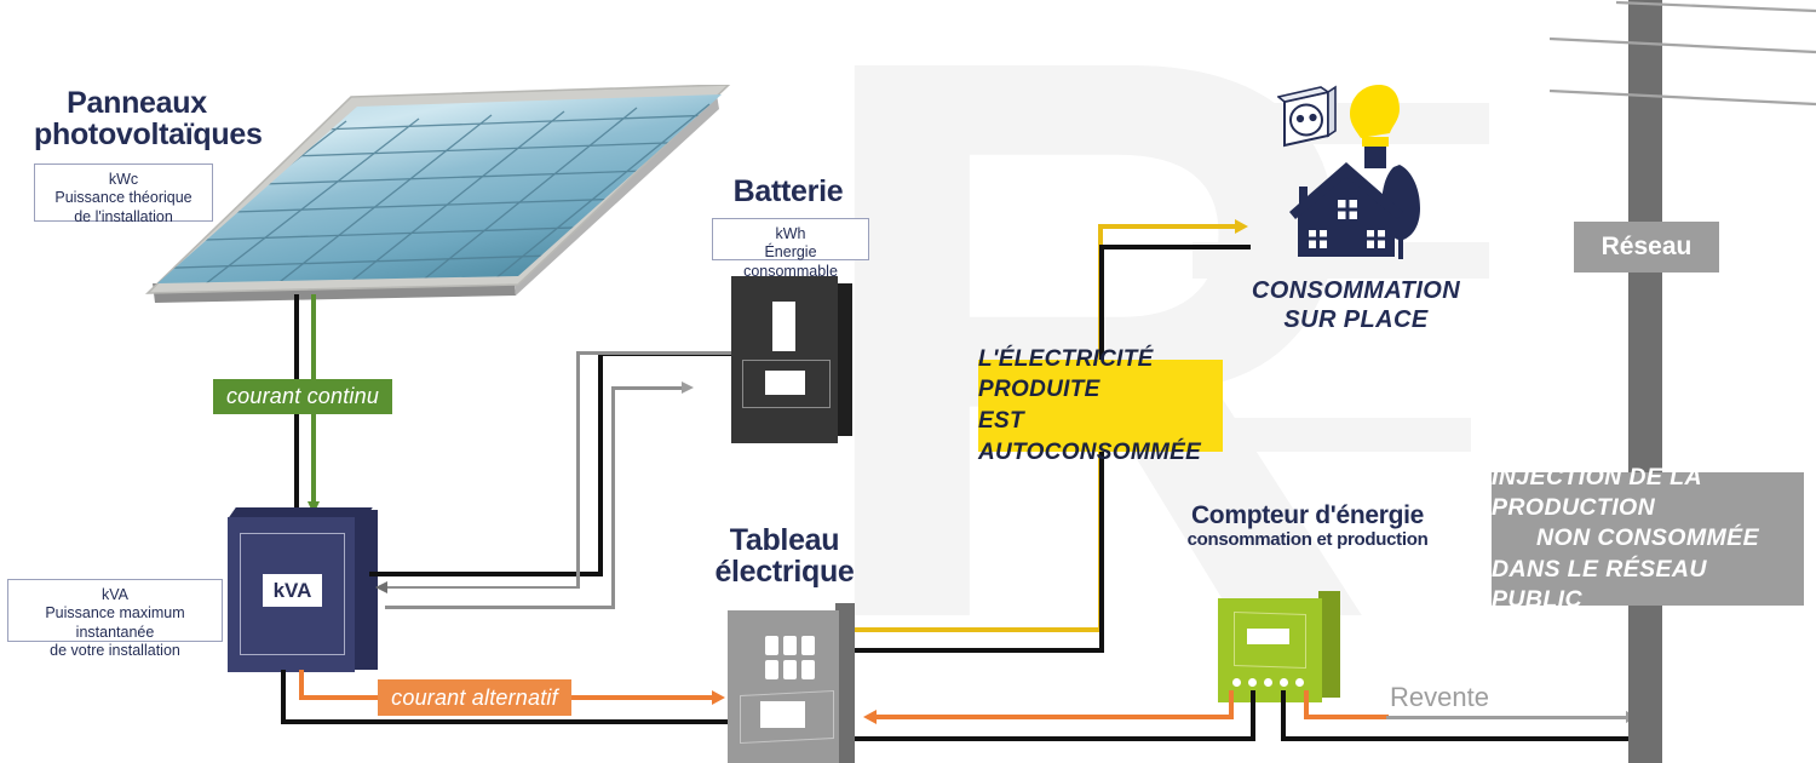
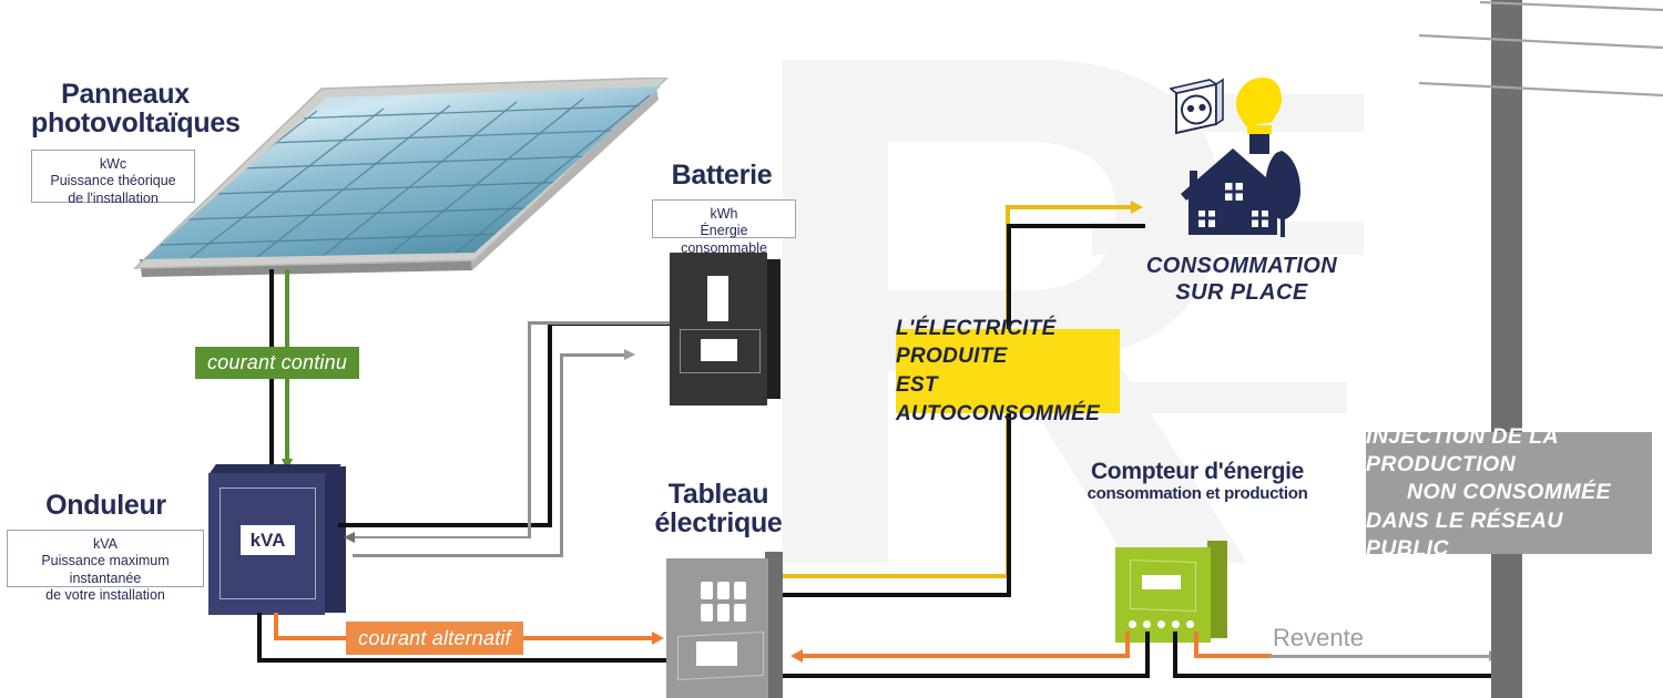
  R
  Panneaux
  photovoltaïques
  kWc
  Puissance théorique
  de l'installation
  courant continu
  kVA
+ Onduleur
  kVA
  Puissance maximum instantanée
  de votre installation
  Batterie
  kWh
  Énergie consommable
  courant alternatif
  Tableau
  électrique
  L'ÉLECTRICITÉ PRODUITE
  EST AUTOCONSOMMÉE
  CONSOMMATION
  SUR PLACE
  Compteur d'énergie
  consommation et production
  Revente
- Réseau
  INJECTION DE LA PRODUCTION
  NON CONSOMMÉE
  DANS LE RÉSEAU PUBLIC
